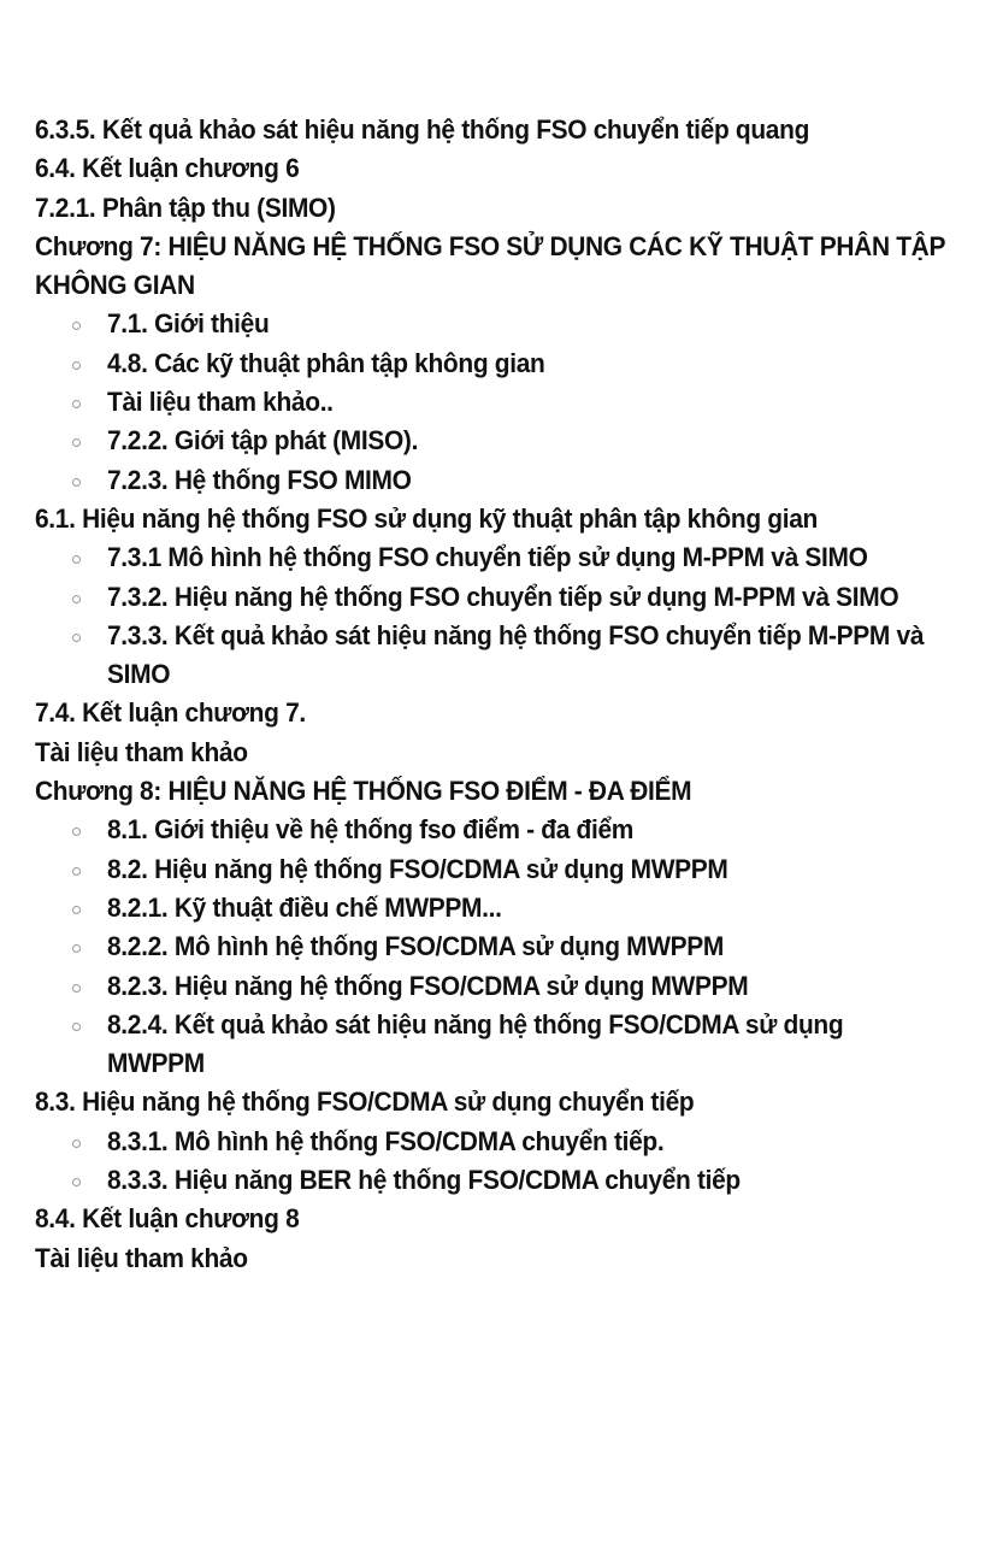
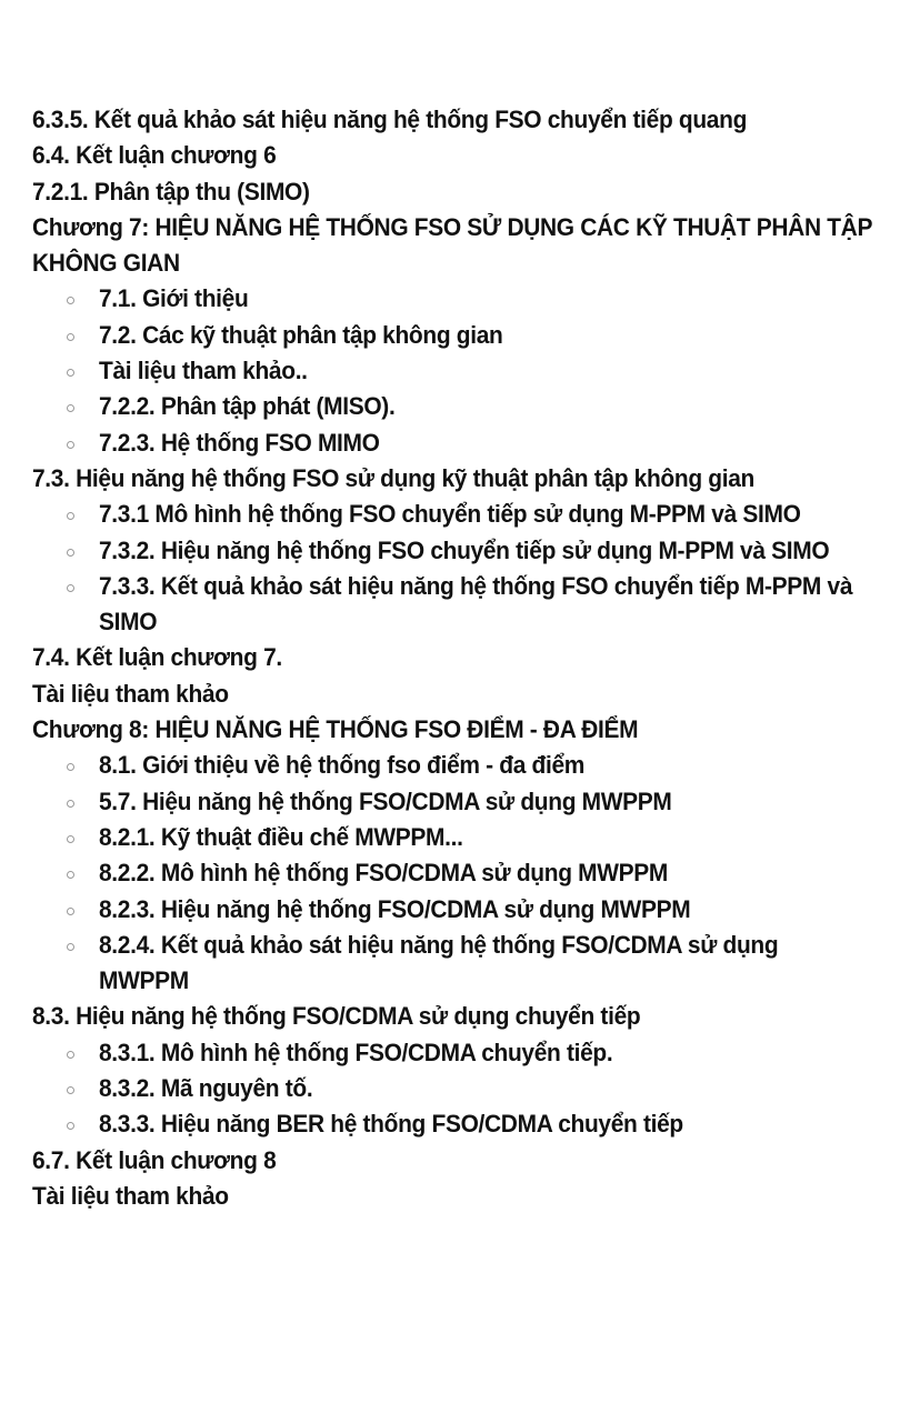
  6.3.5. Kết quả khảo sát hiệu năng hệ thống FSO chuyển tiếp quang
  6.4. Kết luận chương 6
  7.2.1. Phân tập thu (SIMO)
  Chương 7: HIỆU NĂNG HỆ THỐNG FSO SỬ DỤNG CÁC KỸ THUẬT PHÂN TẬP KHÔNG GIAN
  7.1. Giới thiệu
- 4.8. Các kỹ thuật phân tập không gian
+ 7.2. Các kỹ thuật phân tập không gian
  Tài liệu tham khảo..
- 7.2.2. Giới tập phát (MISO).
+ 7.2.2. Phân tập phát (MISO).
  7.2.3. Hệ thống FSO MIMO
- 6.1. Hiệu năng hệ thống FSO sử dụng kỹ thuật phân tập không gian
+ 7.3. Hiệu năng hệ thống FSO sử dụng kỹ thuật phân tập không gian
  7.3.1 Mô hình hệ thống FSO chuyển tiếp sử dụng M-PPM và SIMO
  7.3.2. Hiệu năng hệ thống FSO chuyển tiếp sử dụng M-PPM và SIMO
  7.3.3. Kết quả khảo sát hiệu năng hệ thống FSO chuyển tiếp M-PPM và SIMO
  7.4. Kết luận chương 7.
  Tài liệu tham khảo
  Chương 8: HIỆU NĂNG HỆ THỐNG FSO ĐIỂM - ĐA ĐIỂM
  8.1. Giới thiệu về hệ thống fso điểm - đa điểm
- 8.2. Hiệu năng hệ thống FSO/CDMA sử dụng MWPPM
+ 5.7. Hiệu năng hệ thống FSO/CDMA sử dụng MWPPM
  8.2.1. Kỹ thuật điều chế MWPPM...
  8.2.2. Mô hình hệ thống FSO/CDMA sử dụng MWPPM
  8.2.3. Hiệu năng hệ thống FSO/CDMA sử dụng MWPPM
  8.2.4. Kết quả khảo sát hiệu năng hệ thống FSO/CDMA sử dụng MWPPM
  8.3. Hiệu năng hệ thống FSO/CDMA sử dụng chuyển tiếp
  8.3.1. Mô hình hệ thống FSO/CDMA chuyển tiếp.
+ 8.3.2. Mã nguyên tố.
  8.3.3. Hiệu năng BER hệ thống FSO/CDMA chuyển tiếp
- 8.4. Kết luận chương 8
+ 6.7. Kết luận chương 8
  Tài liệu tham khảo
